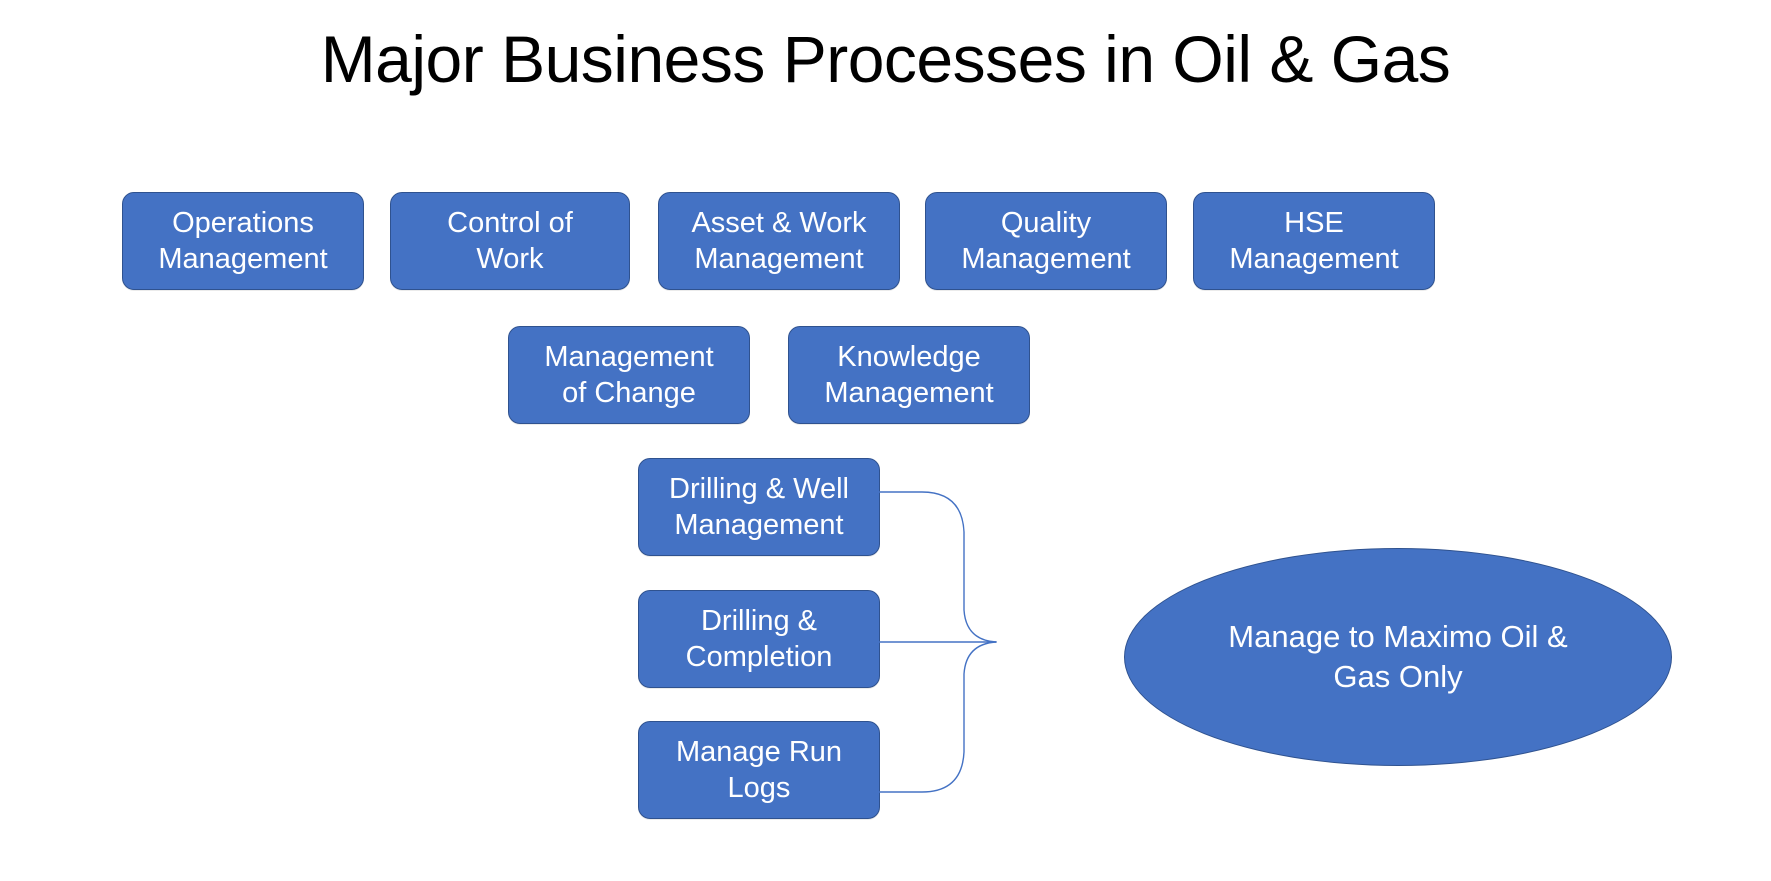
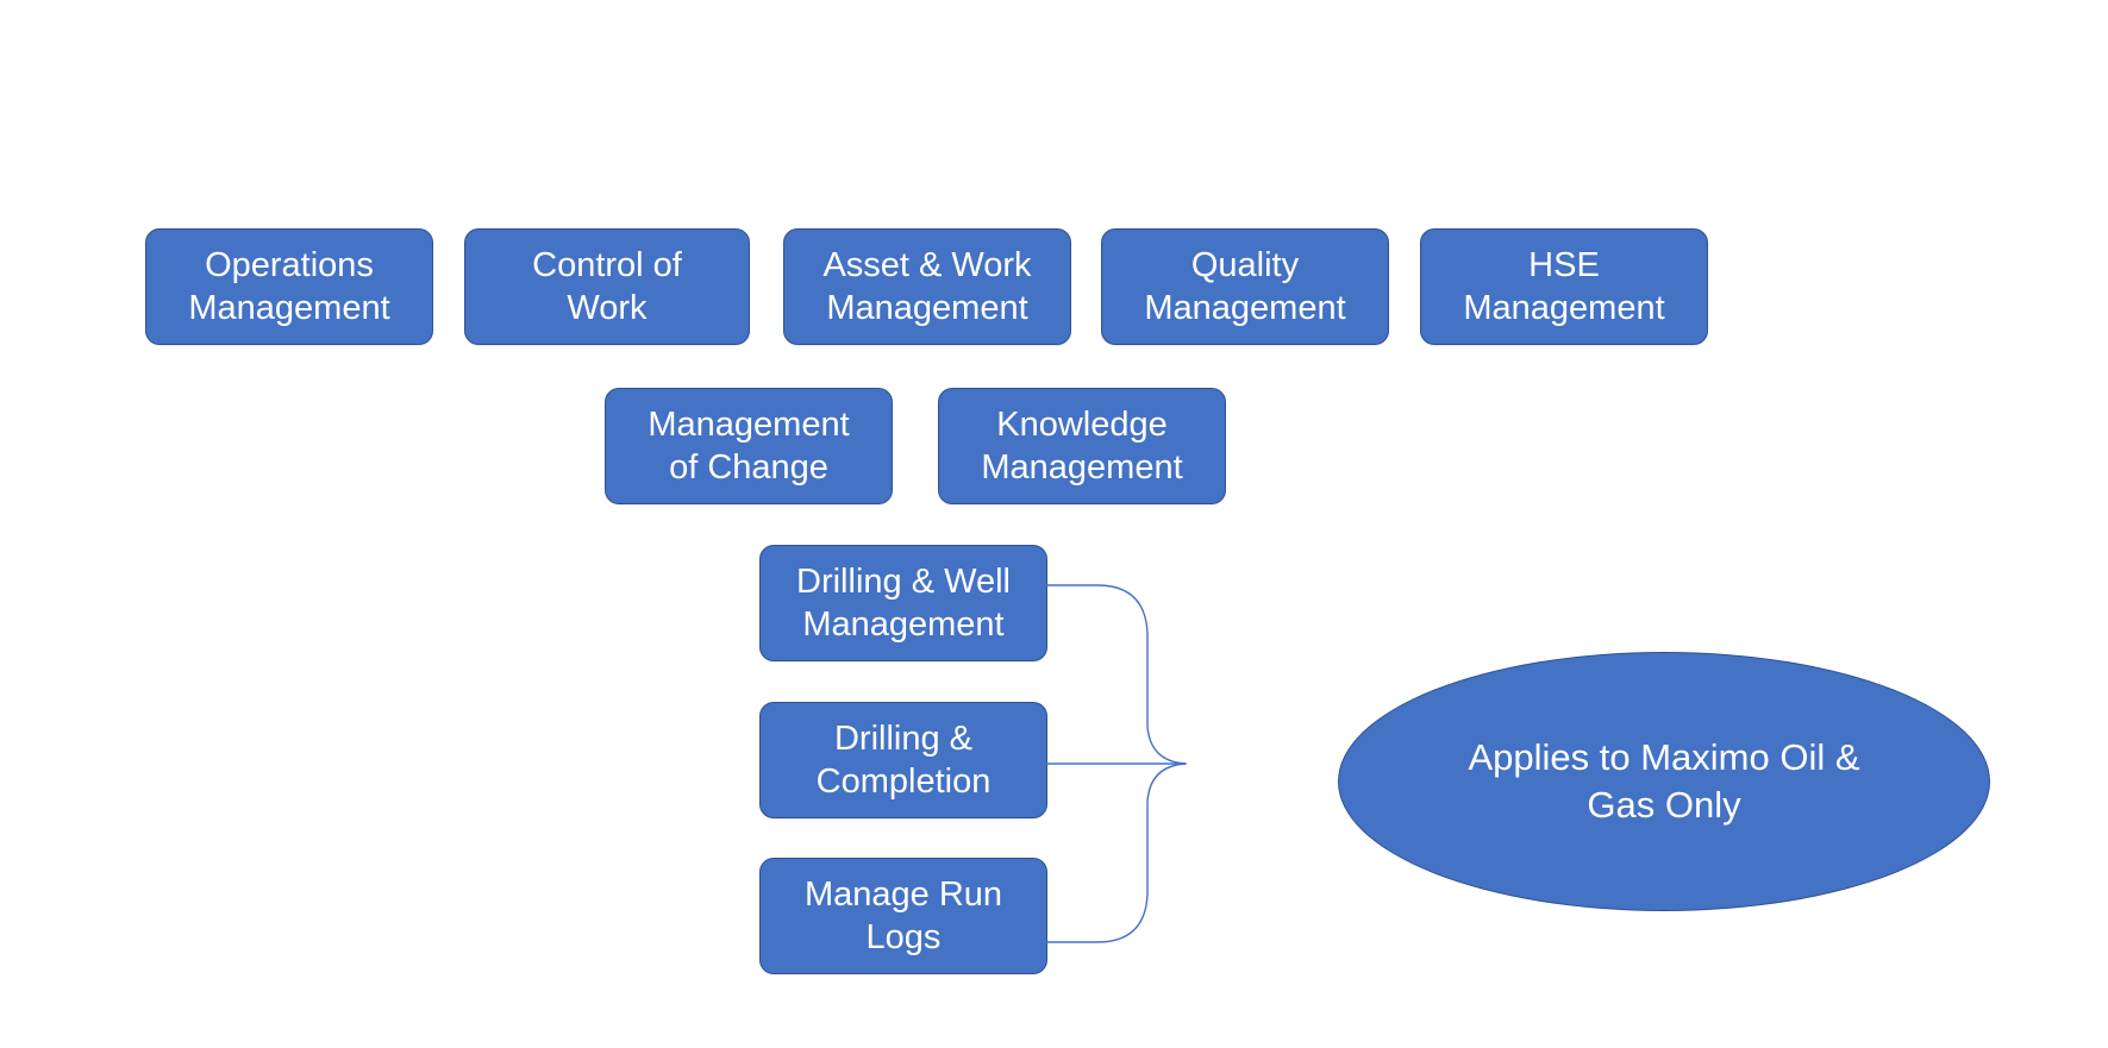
- Major Business Processes in Oil & Gas
  Operations
  Management
  Control of
  Work
  Asset & Work
  Management
  Quality
  Management
  HSE
  Management
  Management
  of Change
  Knowledge
  Management
  Drilling & Well
  Management
  Drilling &
  Completion
  Manage Run
  Logs
- Manage to Maximo Oil &
+ Applies to Maximo Oil &
  Gas Only
